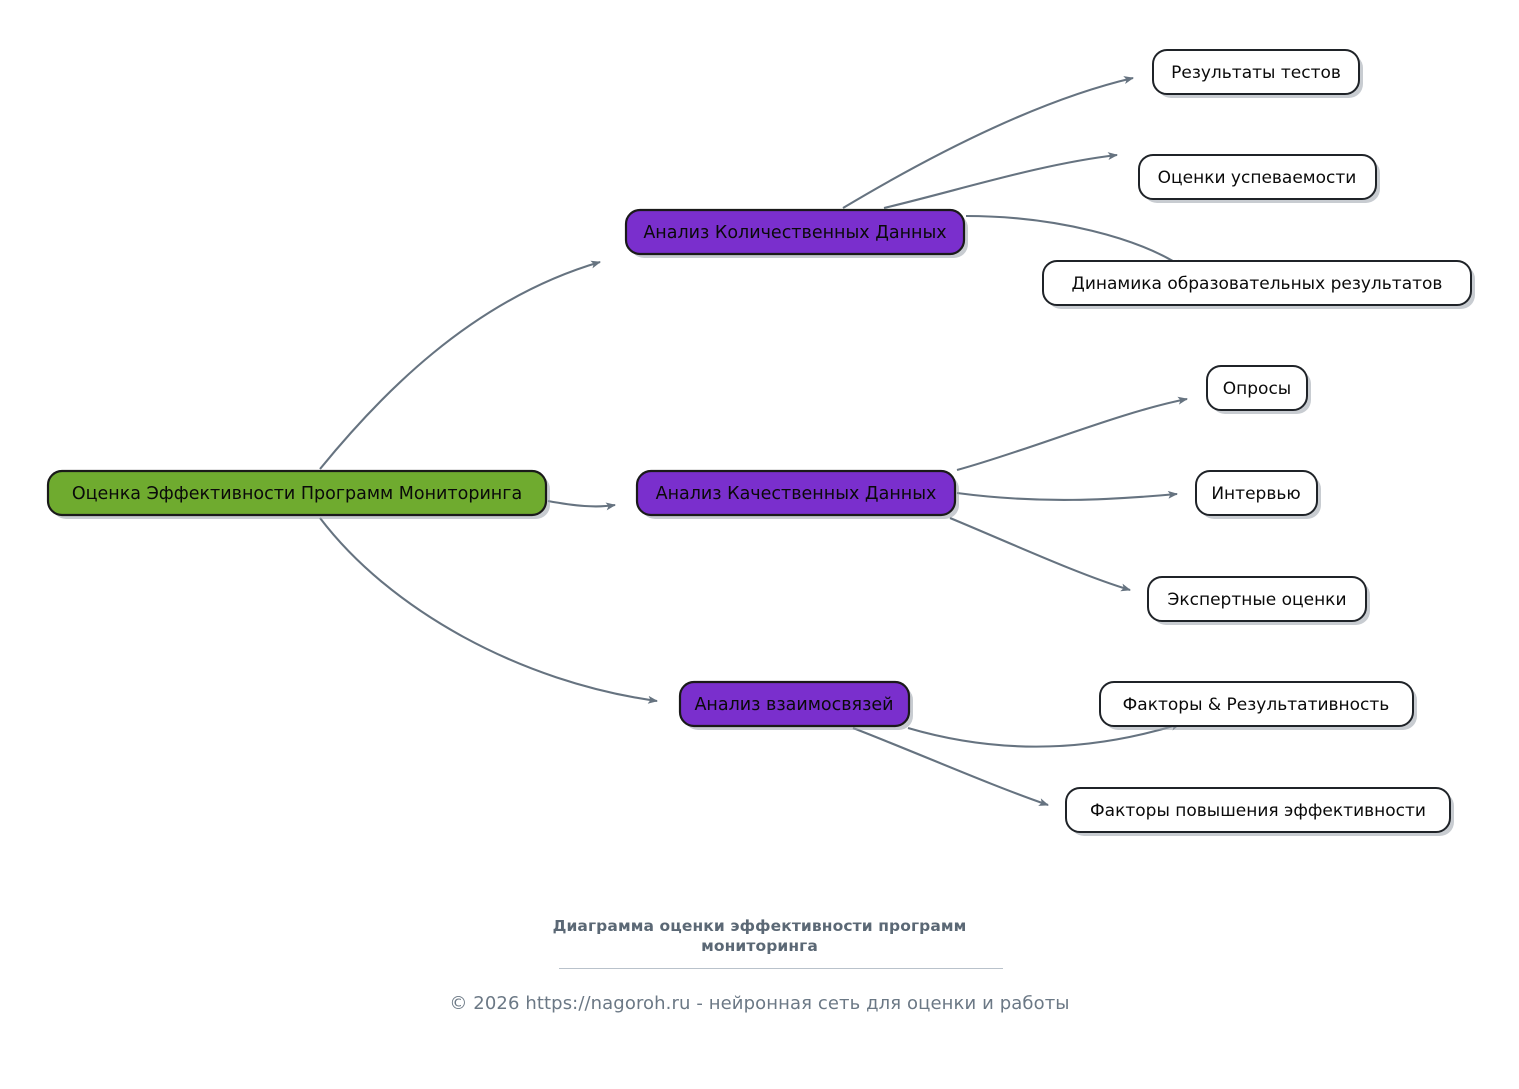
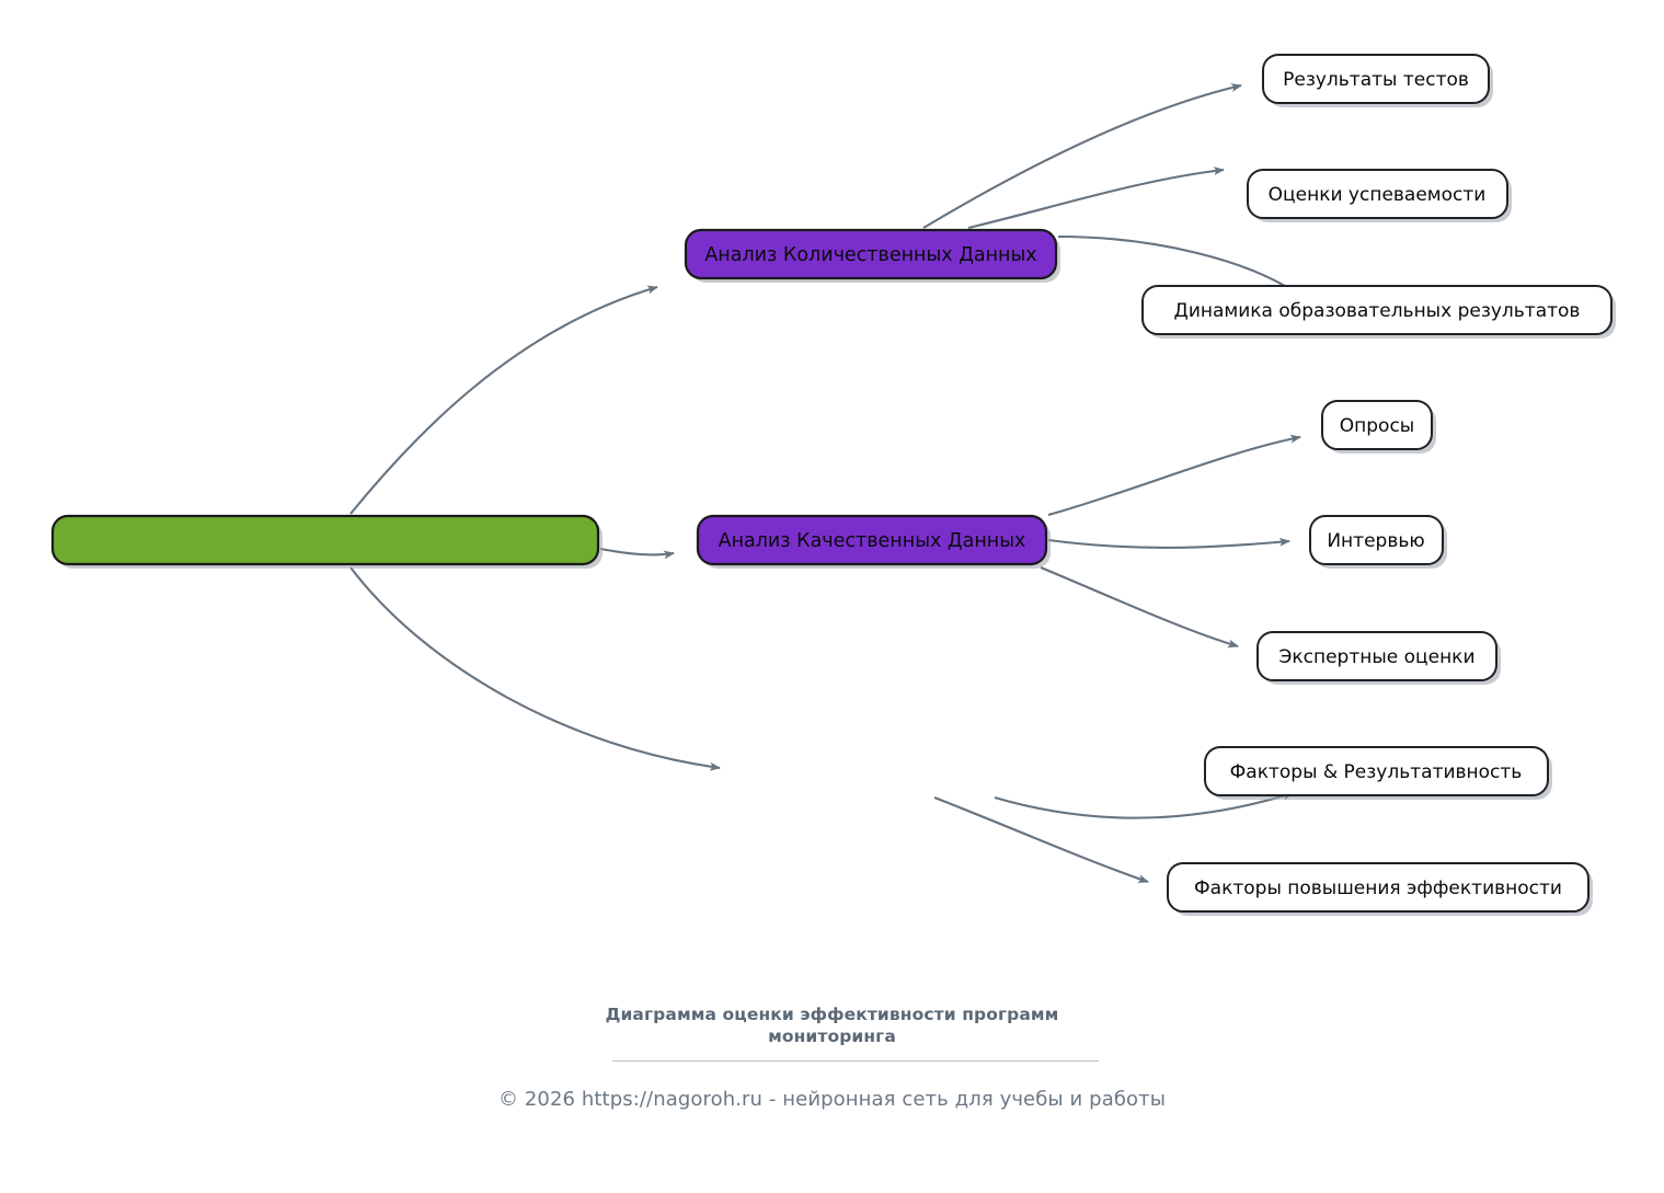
- Оценка Эффективности Программ Мониторинга
  Анализ Количественных Данных
  Анализ Качественных Данных
- Анализ взаимосвязей
  Результаты тестов
  Оценки успеваемости
  Динамика образовательных результатов
  Опросы
  Интервью
  Экспертные оценки
  Факторы & Результативность
  Факторы повышения эффективности
  Диаграмма оценки эффективности программ
  мониторинга
- © 2026 https://nagoroh.ru - нейронная сеть для оценки и работы
+ © 2026 https://nagoroh.ru - нейронная сеть для учебы и работы
